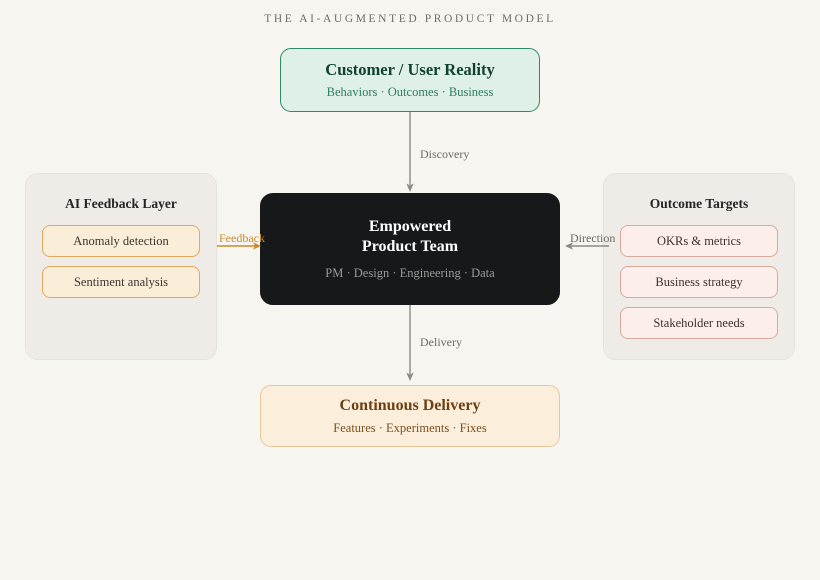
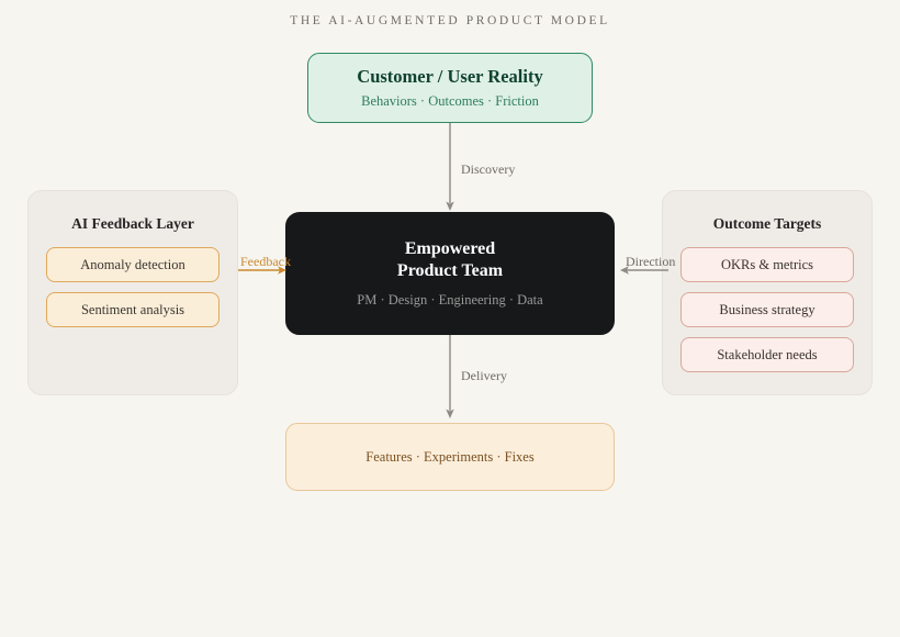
  THE AI-AUGMENTED PRODUCT MODEL
  Customer / User Reality
- Behaviors · Outcomes · Business
+ Behaviors · Outcomes · Friction
  Discovery
  Empowered
  Product Team
  PM · Design · Engineering · Data
  AI Feedback Layer
  Anomaly detection
  Sentiment analysis
  Feedback
  Outcome Targets
  OKRs & metrics
  Business strategy
  Stakeholder needs
  Direction
  Delivery
- Continuous Delivery
  Features · Experiments · Fixes
